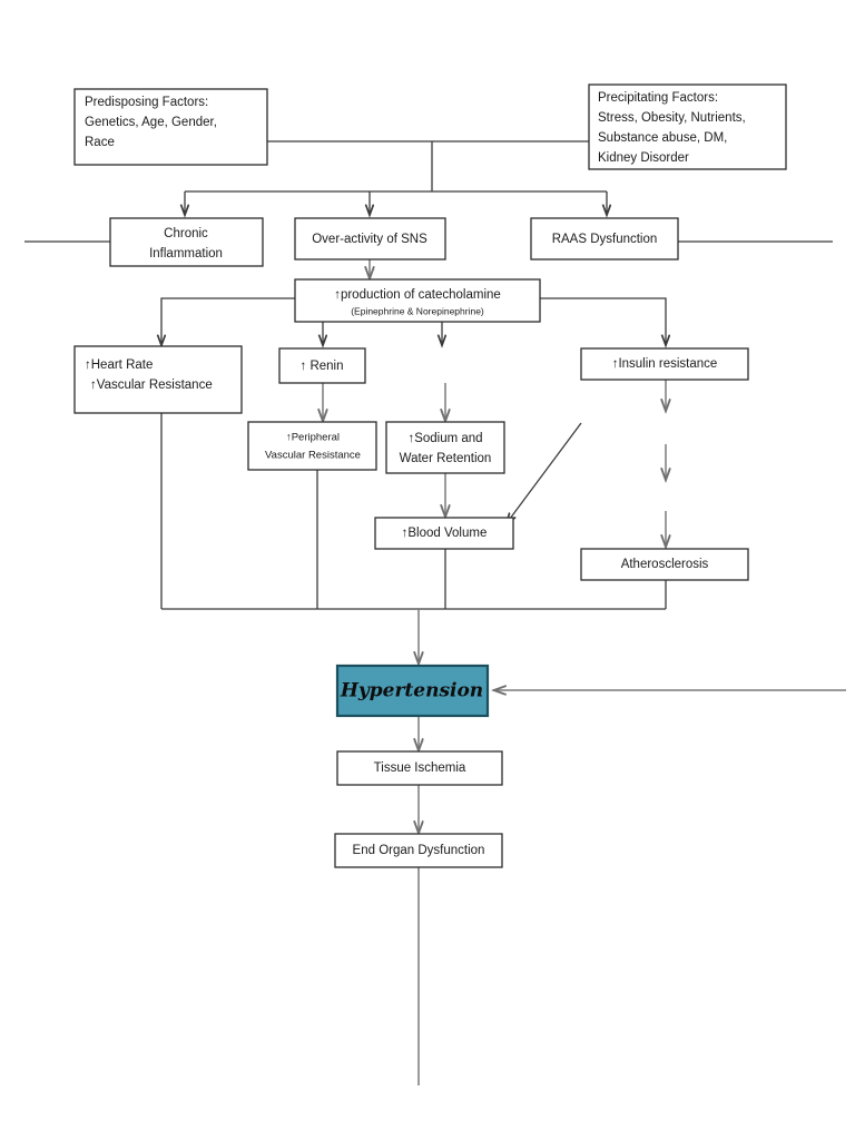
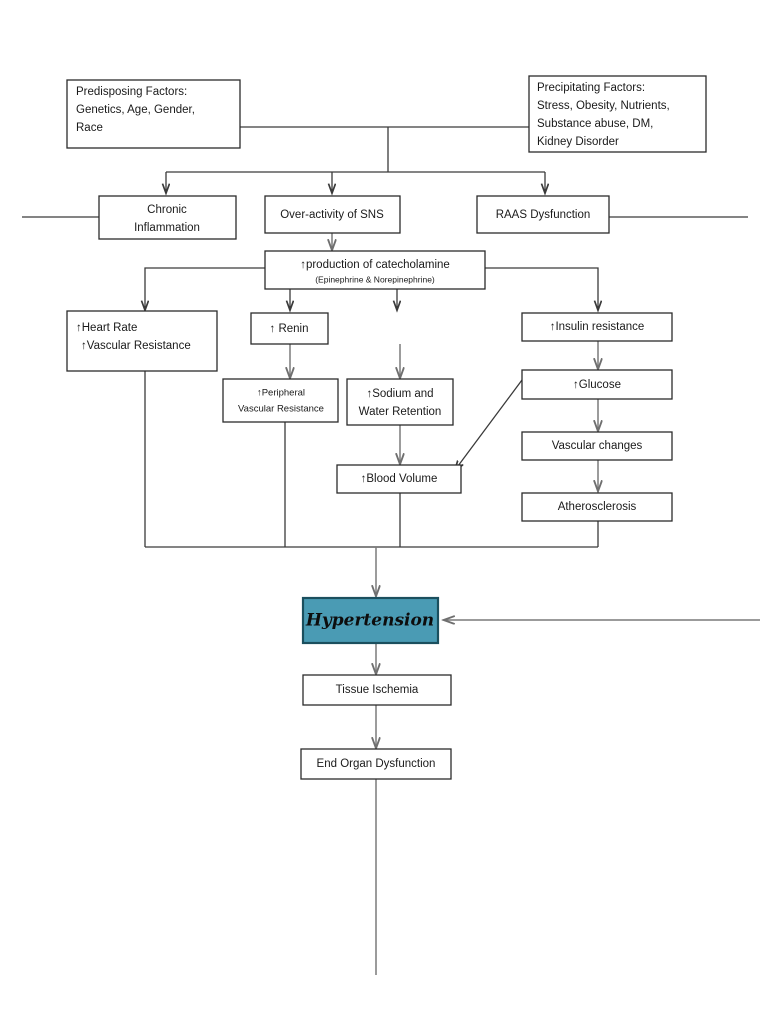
  Predisposing Factors:
  Genetics, Age, Gender,
  Race
  Precipitating Factors:
  Stress, Obesity, Nutrients,
  Substance abuse, DM,
  Kidney Disorder
  Chronic
  Inflammation
  Over-activity of SNS
  RAAS Dysfunction
  ↑production of catecholamine
  (Epinephrine & Norepinephrine)
  ↑Heart Rate
  ↑Vascular Resistance
  ↑ Renin
  ↑Insulin resistance
  ↑Peripheral
  Vascular Resistance
  ↑Sodium and
  Water Retention
+ ↑Glucose
+ Vascular changes
  ↑Blood Volume
  Atherosclerosis
  Hypertension
  Tissue Ischemia
  End Organ Dysfunction
